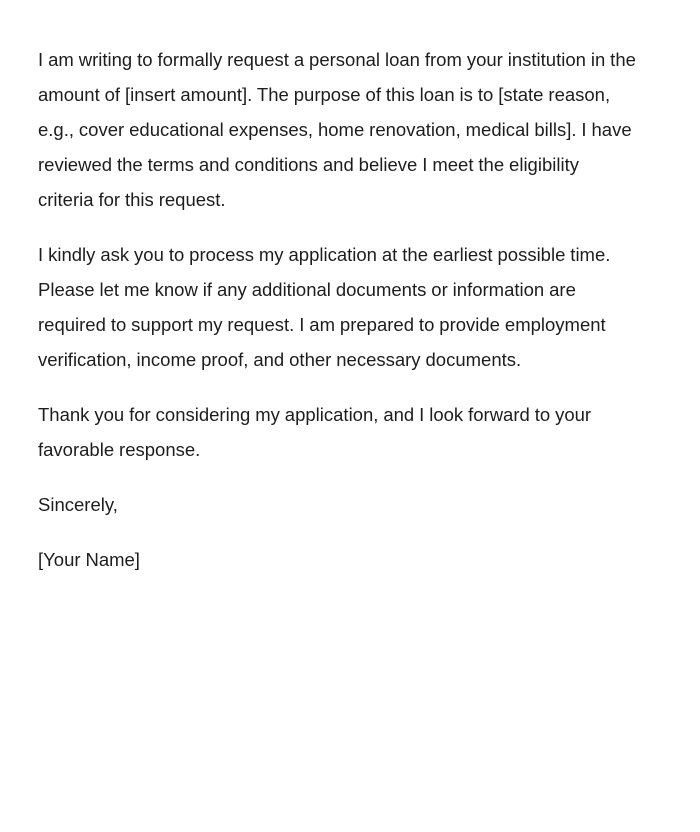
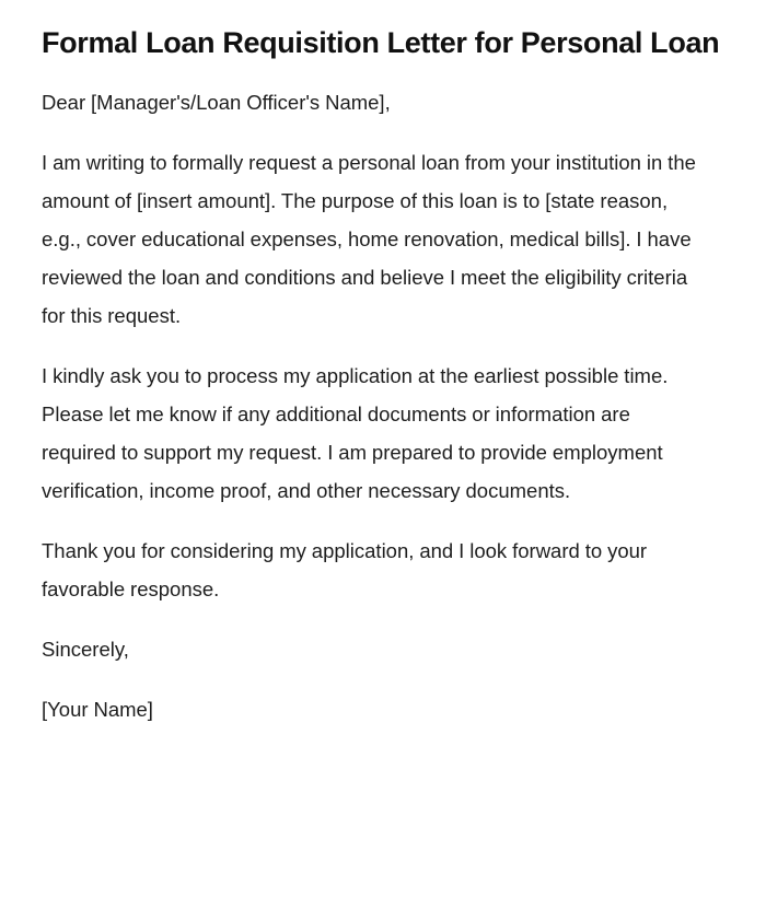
+ Formal Loan Requisition Letter for Personal Loan
+ Dear [Manager's/Loan Officer's Name],
- I am writing to formally request a personal loan from your institution in the amount of [insert amount]. The purpose of this loan is to [state reason, e.g., cover educational expenses, home renovation, medical bills]. I have reviewed the terms and conditions and believe I meet the eligibility criteria for this request.
+ I am writing to formally request a personal loan from your institution in the amount of [insert amount]. The purpose of this loan is to [state reason, e.g., cover educational expenses, home renovation, medical bills]. I have reviewed the loan and conditions and believe I meet the eligibility criteria for this request.
  I kindly ask you to process my application at the earliest possible time. Please let me know if any additional documents or information are required to support my request. I am prepared to provide employment verification, income proof, and other necessary documents.
  Thank you for considering my application, and I look forward to your favorable response.
  Sincerely,
  [Your Name]
